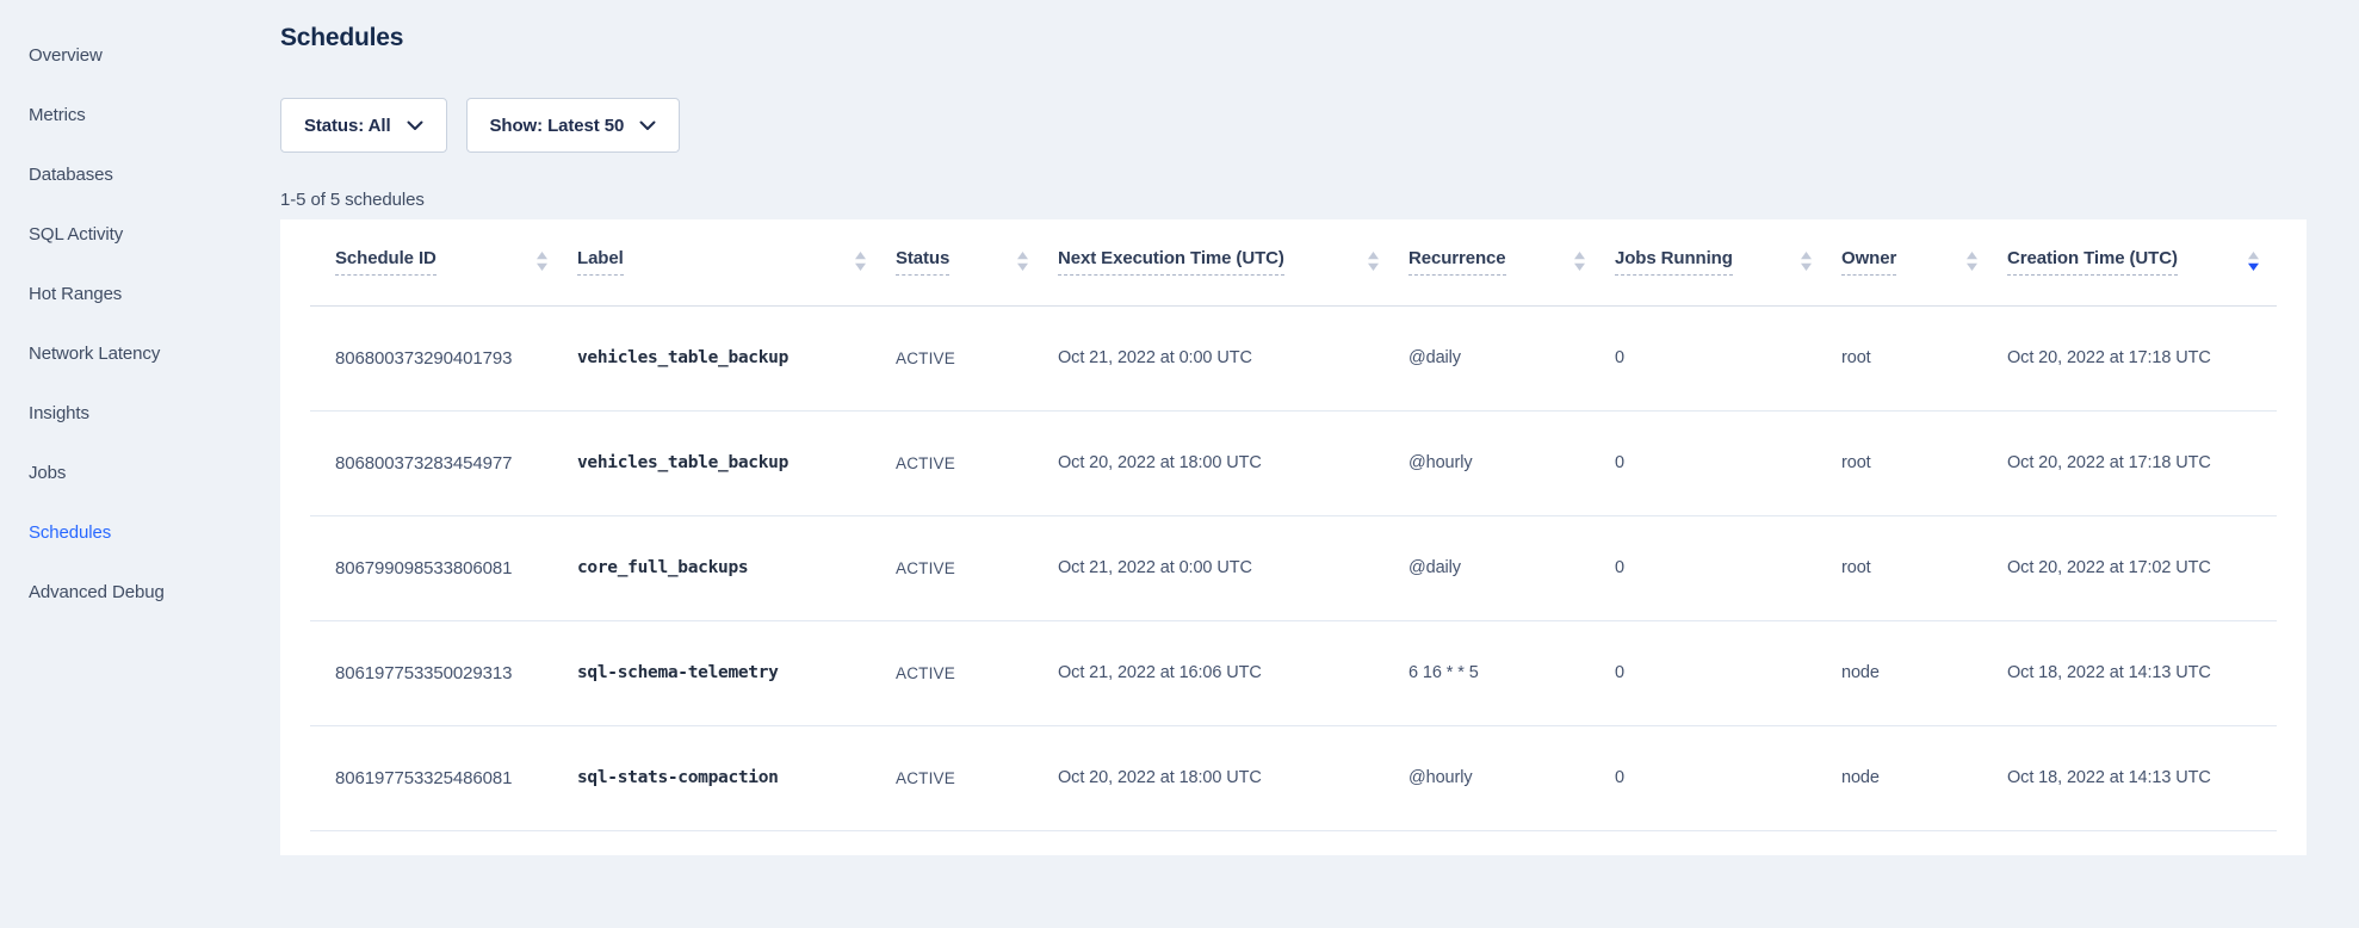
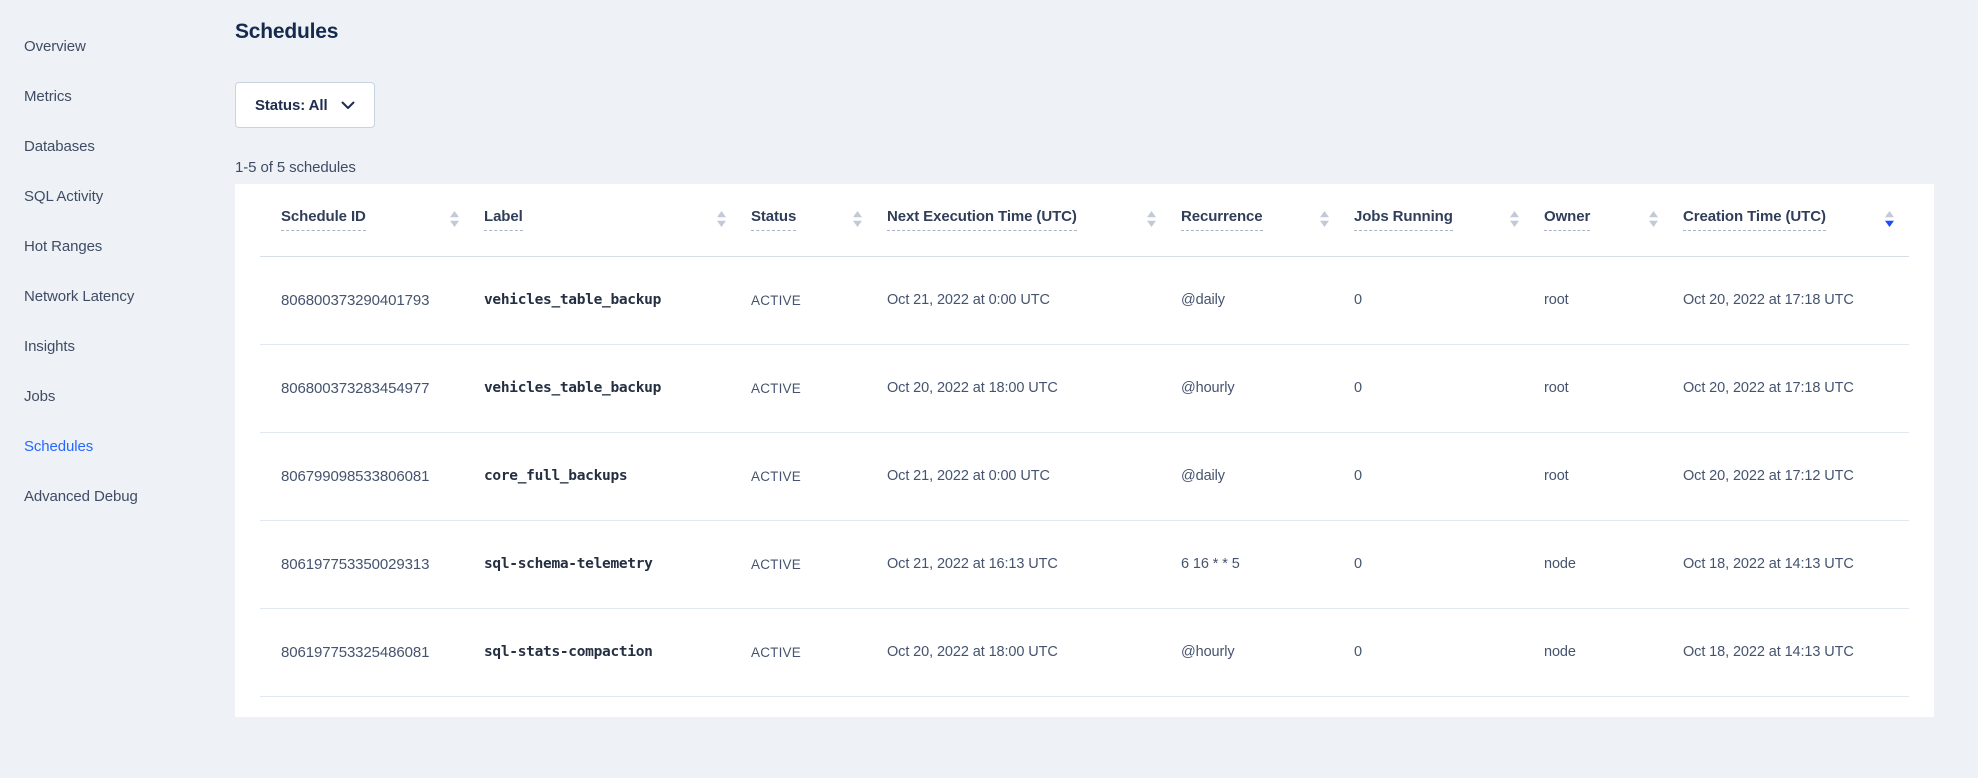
  Overview
  Metrics
  Databases
  SQL Activity
  Hot Ranges
  Network Latency
  Insights
  Jobs
  Schedules
  Advanced Debug
  Schedules
  Status: All
- Show: Latest 50
  1-5 of 5 schedules
  Schedule ID	Label	Status	Next Execution Time (UTC)	Recurrence	Jobs Running	Owner	Creation Time (UTC)
  806800373290401793	vehicles_table_backup	ACTIVE	Oct 21, 2022 at 0:00 UTC	@daily	0	root	Oct 20, 2022 at 17:18 UTC
  806800373283454977	vehicles_table_backup	ACTIVE	Oct 20, 2022 at 18:00 UTC	@hourly	0	root	Oct 20, 2022 at 17:18 UTC
- 806799098533806081	core_full_backups	ACTIVE	Oct 21, 2022 at 0:00 UTC	@daily	0	root	Oct 20, 2022 at 17:02 UTC
+ 806799098533806081	core_full_backups	ACTIVE	Oct 21, 2022 at 0:00 UTC	@daily	0	root	Oct 20, 2022 at 17:12 UTC
- 806197753350029313	sql-schema-telemetry	ACTIVE	Oct 21, 2022 at 16:06 UTC	6 16 * * 5	0	node	Oct 18, 2022 at 14:13 UTC
+ 806197753350029313	sql-schema-telemetry	ACTIVE	Oct 21, 2022 at 16:13 UTC	6 16 * * 5	0	node	Oct 18, 2022 at 14:13 UTC
  806197753325486081	sql-stats-compaction	ACTIVE	Oct 20, 2022 at 18:00 UTC	@hourly	0	node	Oct 18, 2022 at 14:13 UTC
